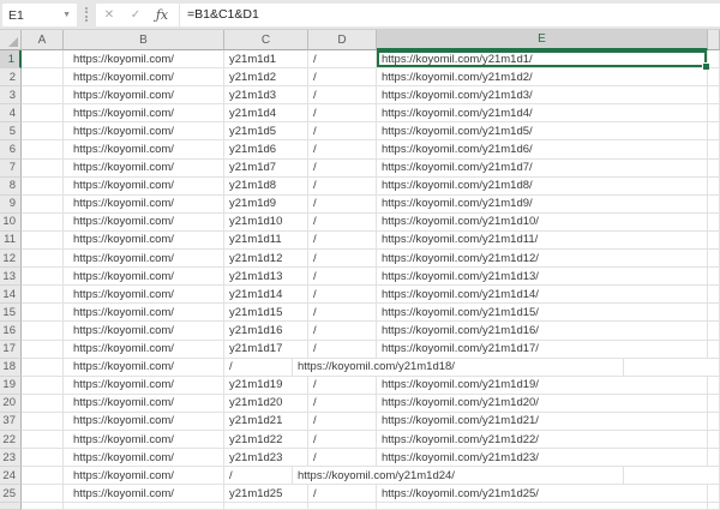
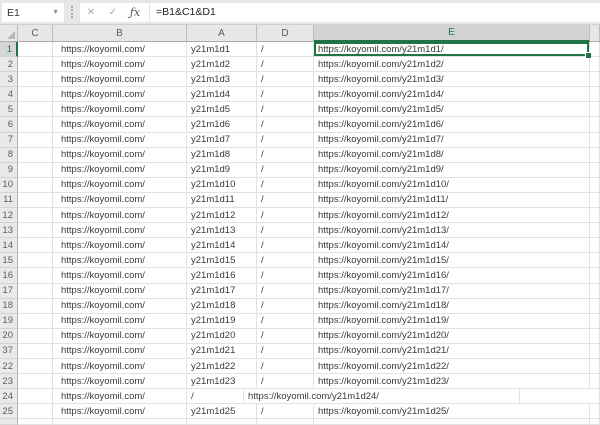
  E1
  ✕
  ✓
  ƒx
  =B1&C1&D1
- A
+ C
  B
- C
+ A
  D
  E
  1
  https://koyomil.com/
  y21m1d1
  /
  https://koyomil.com/y21m1d1/
  2
  https://koyomil.com/
  y21m1d2
  /
  https://koyomil.com/y21m1d2/
  3
  https://koyomil.com/
  y21m1d3
  /
  https://koyomil.com/y21m1d3/
  4
  https://koyomil.com/
  y21m1d4
  /
  https://koyomil.com/y21m1d4/
  5
  https://koyomil.com/
  y21m1d5
  /
  https://koyomil.com/y21m1d5/
  6
  https://koyomil.com/
  y21m1d6
  /
  https://koyomil.com/y21m1d6/
  7
  https://koyomil.com/
  y21m1d7
  /
  https://koyomil.com/y21m1d7/
  8
  https://koyomil.com/
  y21m1d8
  /
  https://koyomil.com/y21m1d8/
  9
  https://koyomil.com/
  y21m1d9
  /
  https://koyomil.com/y21m1d9/
  10
  https://koyomil.com/
  y21m1d10
  /
  https://koyomil.com/y21m1d10/
  11
  https://koyomil.com/
  y21m1d11
  /
  https://koyomil.com/y21m1d11/
  12
  https://koyomil.com/
  y21m1d12
  /
  https://koyomil.com/y21m1d12/
  13
  https://koyomil.com/
  y21m1d13
  /
  https://koyomil.com/y21m1d13/
  14
  https://koyomil.com/
  y21m1d14
  /
  https://koyomil.com/y21m1d14/
  15
  https://koyomil.com/
  y21m1d15
  /
  https://koyomil.com/y21m1d15/
  16
  https://koyomil.com/
  y21m1d16
  /
  https://koyomil.com/y21m1d16/
  17
  https://koyomil.com/
  y21m1d17
  /
  https://koyomil.com/y21m1d17/
  18
  https://koyomil.com/
+ y21m1d18
  /
  https://koyomil.com/y21m1d18/
  19
  https://koyomil.com/
  y21m1d19
  /
  https://koyomil.com/y21m1d19/
  20
  https://koyomil.com/
  y21m1d20
  /
  https://koyomil.com/y21m1d20/
  37
  https://koyomil.com/
  y21m1d21
  /
  https://koyomil.com/y21m1d21/
  22
  https://koyomil.com/
  y21m1d22
  /
  https://koyomil.com/y21m1d22/
  23
  https://koyomil.com/
  y21m1d23
  /
  https://koyomil.com/y21m1d23/
  24
  https://koyomil.com/
  /
  https://koyomil.com/y21m1d24/
  25
  https://koyomil.com/
  y21m1d25
  /
  https://koyomil.com/y21m1d25/
